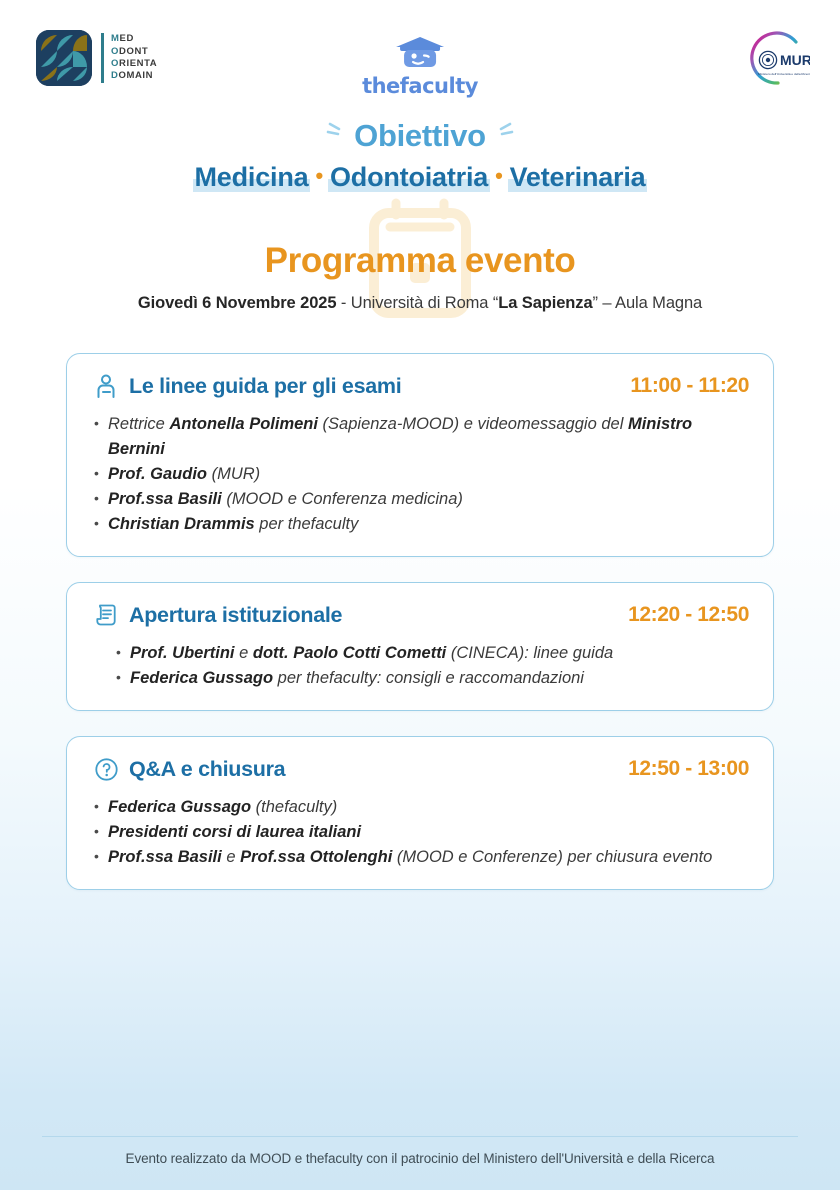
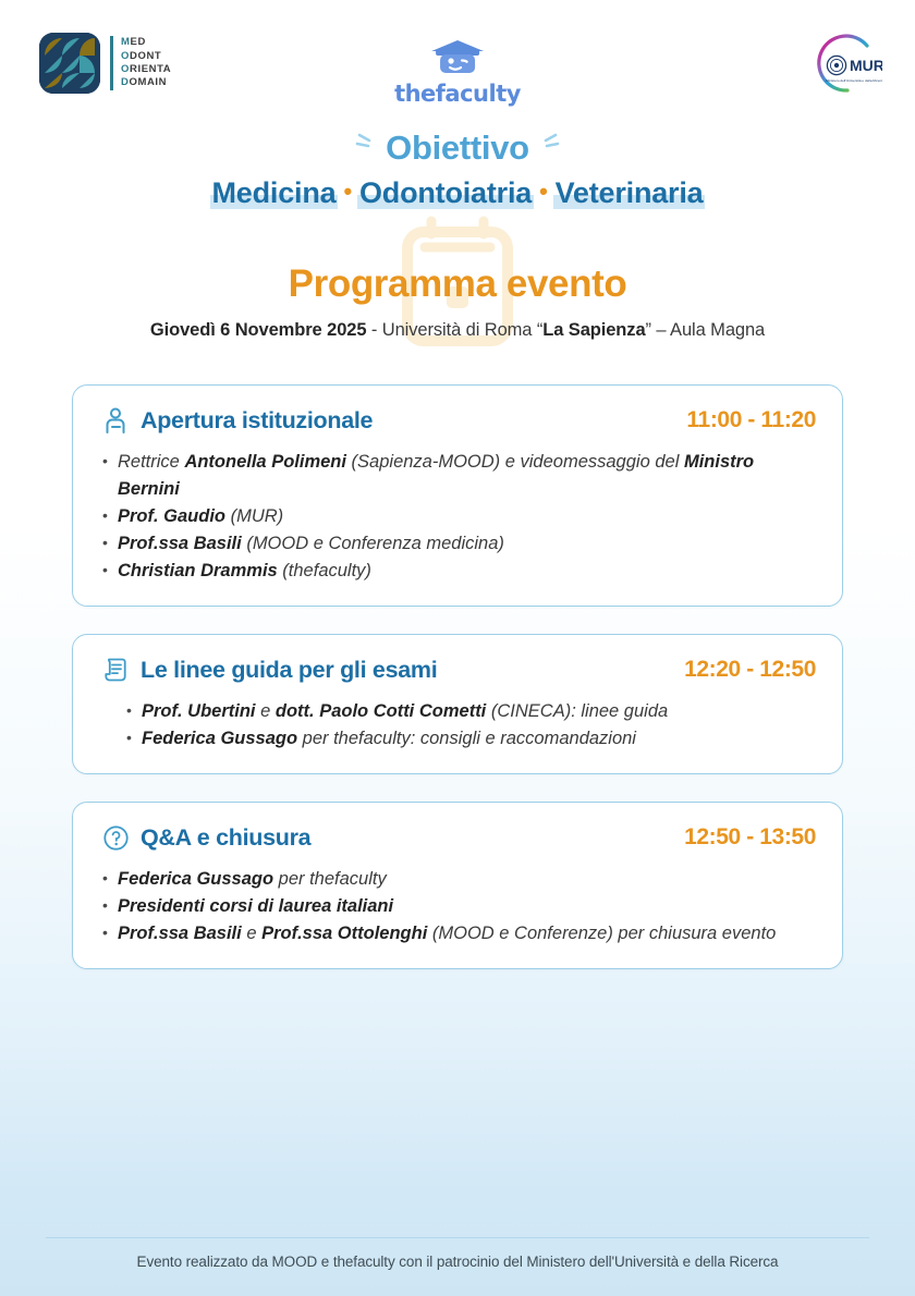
  MED
  ODONT
  ORIENTA
  DOMAIN
  thefaculty
  MUR
  Obiettivo
  Medicina • Odontoiatria • Veterinaria
  Programma evento
  Giovedì 6 Novembre 2025 - Università di Roma “La Sapienza” – Aula Magna
- Le linee guida per gli esami
+ Apertura istituzionale
  11:00 - 11:20
  Rettrice Antonella Polimeni (Sapienza-MOOD) e videomessaggio del Ministro Bernini
  Prof. Gaudio (MUR)
  Prof.ssa Basili (MOOD e Conferenza medicina)
- Christian Drammis per thefaculty
+ Christian Drammis (thefaculty)
- Apertura istituzionale
+ Le linee guida per gli esami
  12:20 - 12:50
  Prof. Ubertini e dott. Paolo Cotti Cometti (CINECA): linee guida
  Federica Gussago per thefaculty: consigli e raccomandazioni
  Q&A e chiusura
- 12:50 - 13:00
+ 12:50 - 13:50
- Federica Gussago (thefaculty)
+ Federica Gussago per thefaculty
  Presidenti corsi di laurea italiani
  Prof.ssa Basili e Prof.ssa Ottolenghi (MOOD e Conferenze) per chiusura evento
  Evento realizzato da MOOD e thefaculty con il patrocinio del Ministero dell'Università e della Ricerca
